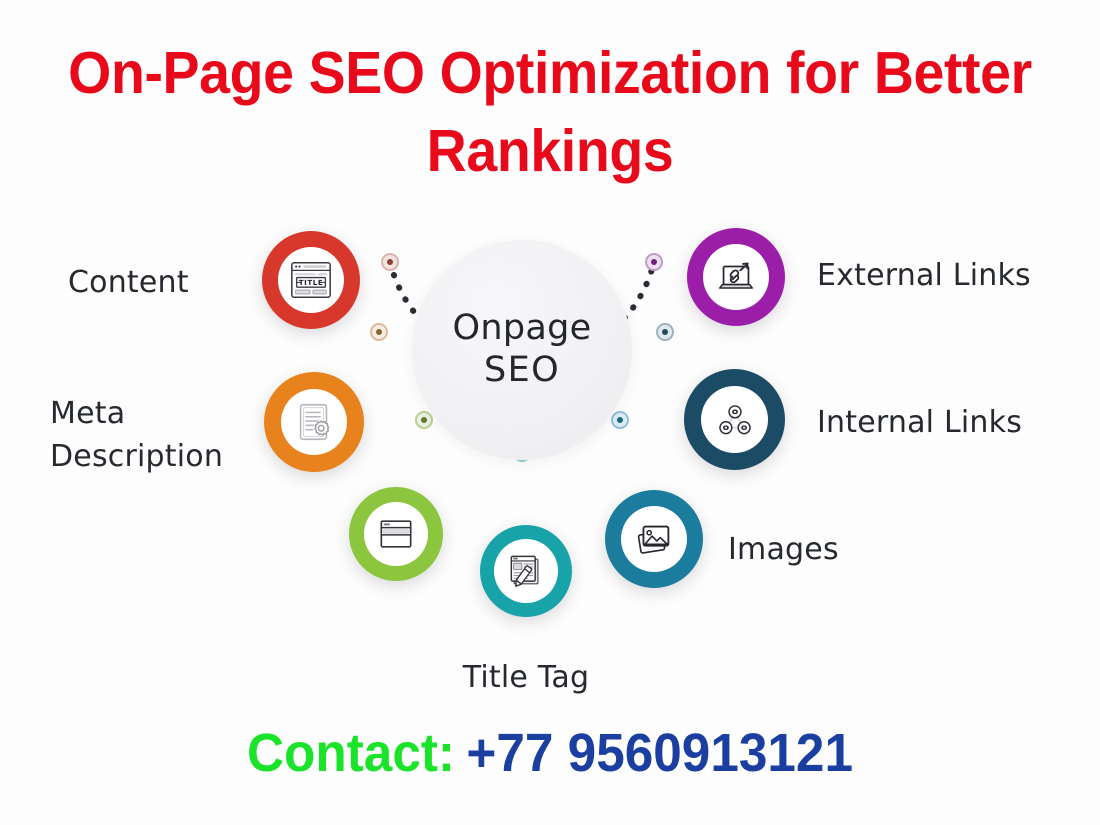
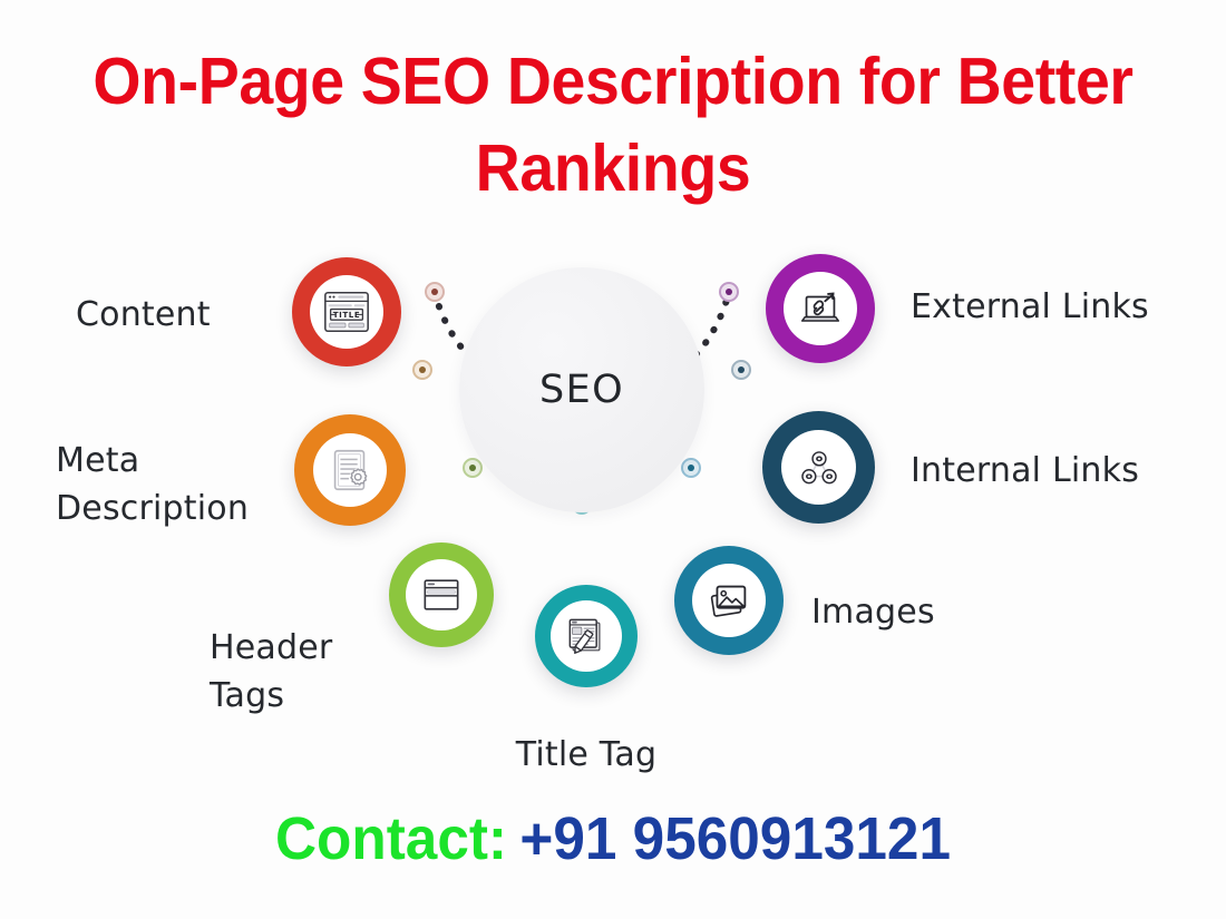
- On-Page SEO Optimization for Better Rankings
+ On-Page SEO Description for Better Rankings
- Onpage
  SEO
  TITLE
  Content
  Meta
  Description
+ Header
+ Tags
  Title Tag
  Images
  Internal Links
  External Links
- Contact: +77 9560913121
+ Contact: +91 9560913121
